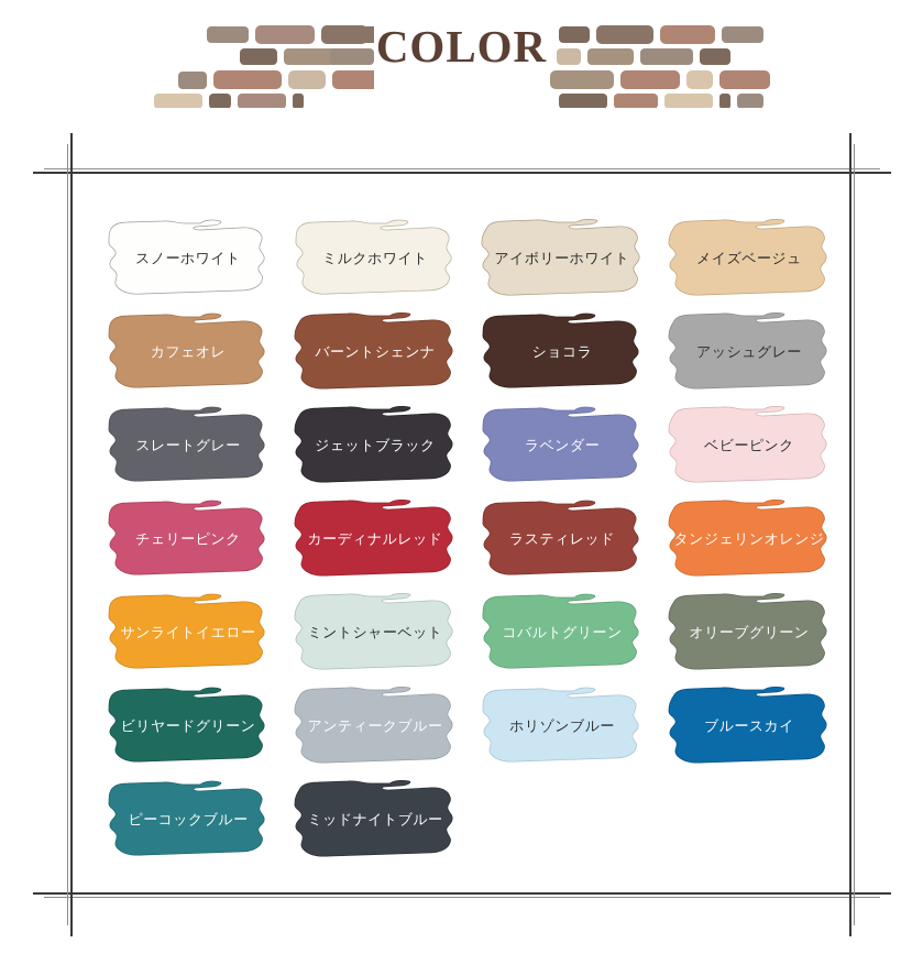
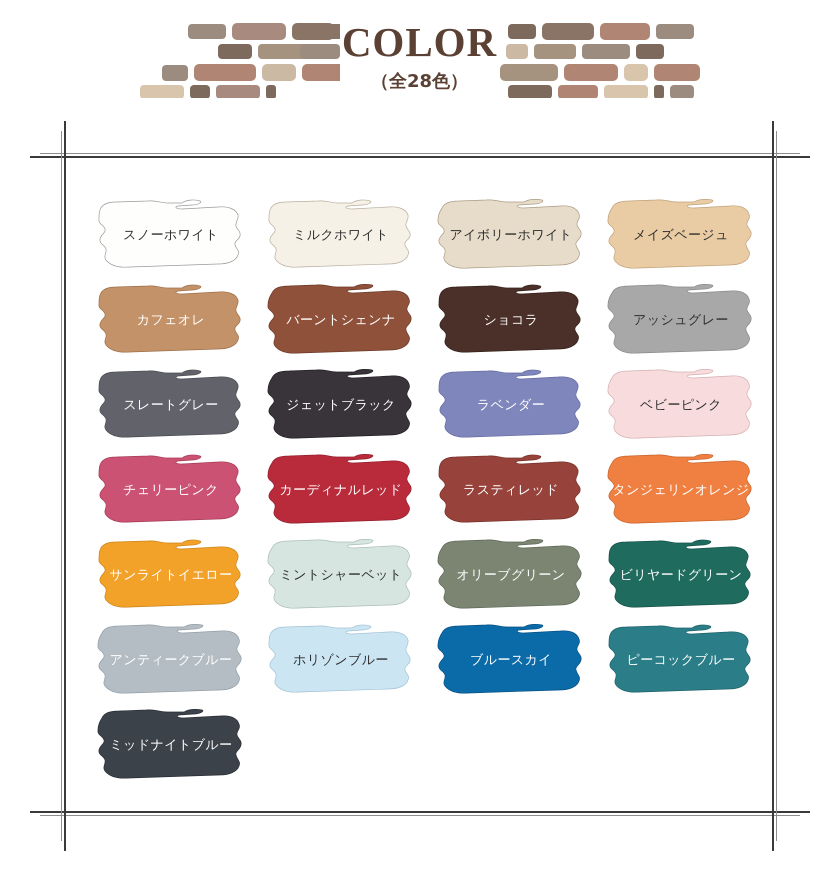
  COLOR
+ （全28色）
  スノーホワイト
  ミルクホワイト
  アイボリーホワイト
  メイズベージュ
  カフェオレ
  バーントシェンナ
  ショコラ
  アッシュグレー
  スレートグレー
  ジェットブラック
  ラベンダー
  ベビーピンク
  チェリーピンク
  カーディナルレッド
  ラスティレッド
  タンジェリンオレンジ
  サンライトイエロー
  ミントシャーベット
- コバルトグリーン
  オリーブグリーン
  ビリヤードグリーン
  アンティークブルー
  ホリゾンブルー
  ブルースカイ
  ピーコックブルー
  ミッドナイトブルー
